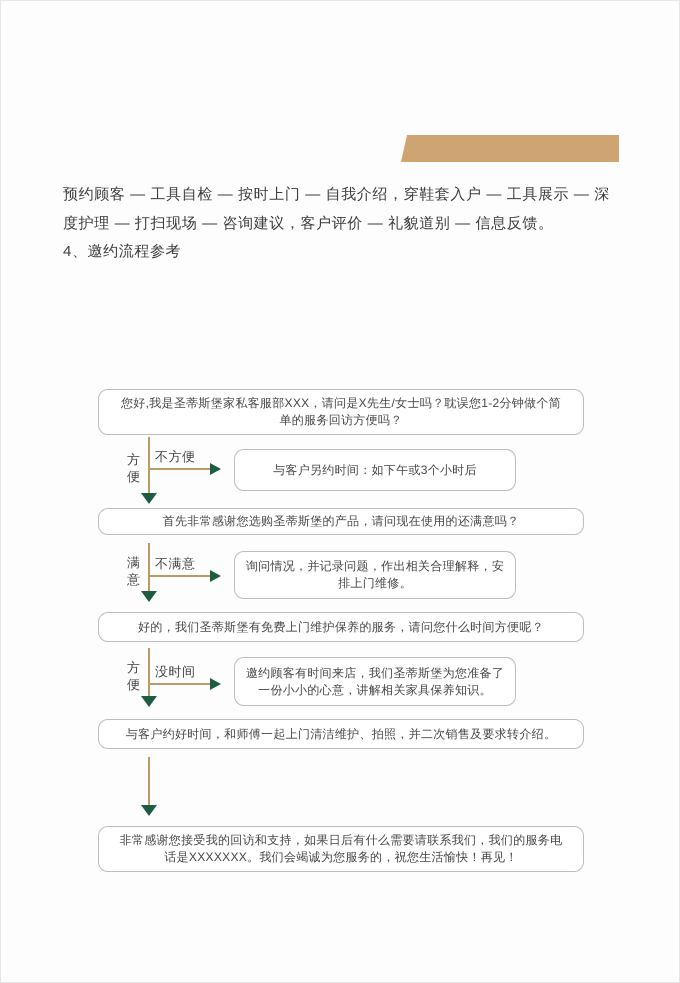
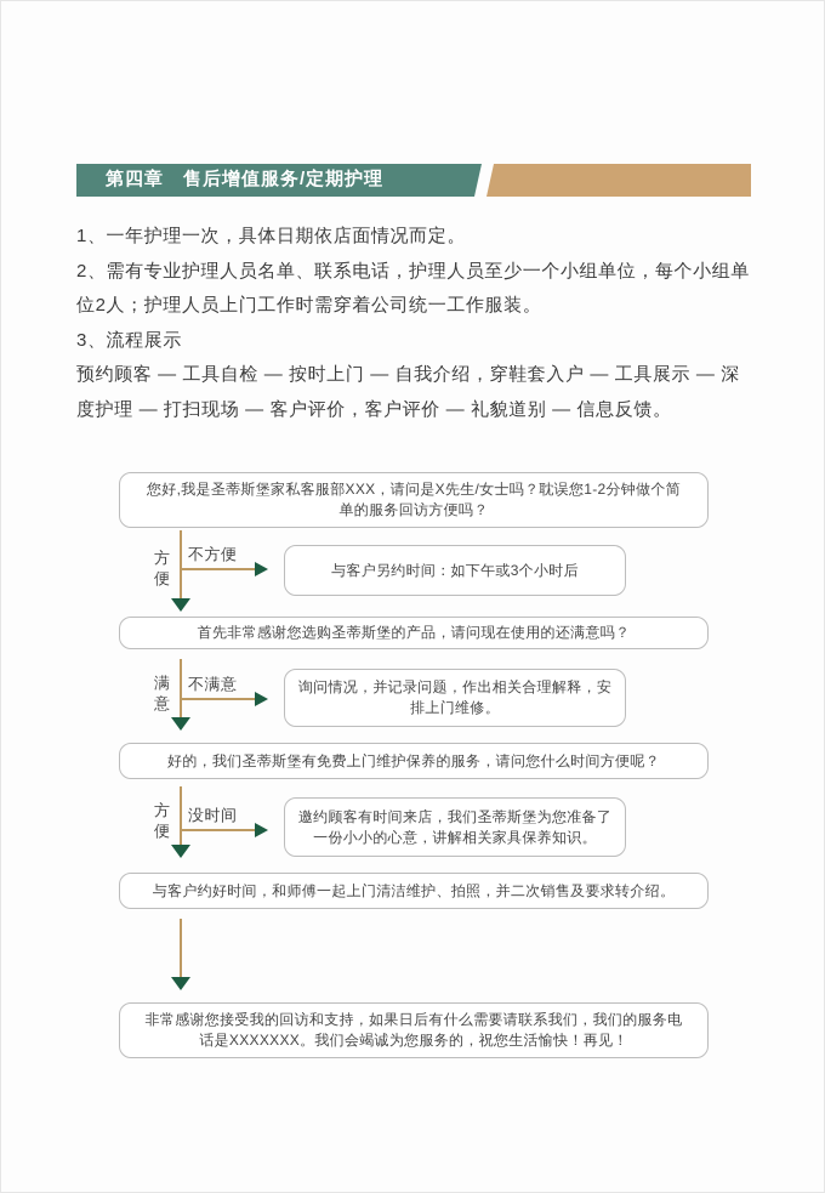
+ 第四章 售后增值服务/定期护理
+ 1、一年护理一次，具体日期依店面情况而定。
+ 2、需有专业护理人员名单、联系电话，护理人员至少一个小组单位，每个小组单位2人；护理人员上门工作时需穿着公司统一工作服装。
+ 3、流程展示
- 预约顾客 — 工具自检 — 按时上门 — 自我介绍，穿鞋套入户 — 工具展示 — 深度护理 — 打扫现场 — 咨询建议，客户评价 — 礼貌道别 — 信息反馈。
+ 预约顾客 — 工具自检 — 按时上门 — 自我介绍，穿鞋套入户 — 工具展示 — 深度护理 — 打扫现场 — 客户评价，客户评价 — 礼貌道别 — 信息反馈。
- 4、邀约流程参考
  您好,我是圣蒂斯堡家私客服部XXX，请问是X先生/女士吗？耽误您1-2分钟做个简单的服务回访方便吗？
  方便
  不方便
  与客户另约时间：如下午或3个小时后
  首先非常感谢您选购圣蒂斯堡的产品，请问现在使用的还满意吗？
  满意
  不满意
  询问情况，并记录问题，作出相关合理解释，安排上门维修。
  好的，我们圣蒂斯堡有免费上门维护保养的服务，请问您什么时间方便呢？
  方便
  没时间
  邀约顾客有时间来店，我们圣蒂斯堡为您准备了一份小小的心意，讲解相关家具保养知识。
  与客户约好时间，和师傅一起上门清洁维护、拍照，并二次销售及要求转介绍。
  非常感谢您接受我的回访和支持，如果日后有什么需要请联系我们，我们的服务电话是XXXXXXX。我们会竭诚为您服务的，祝您生活愉快！再见！
